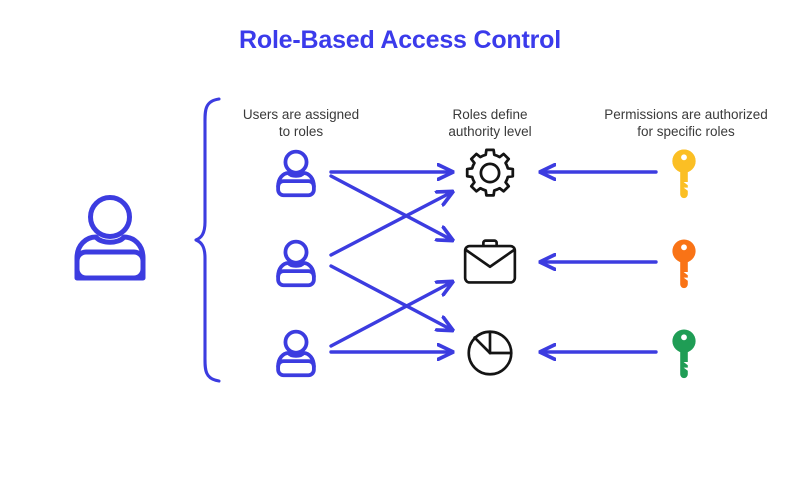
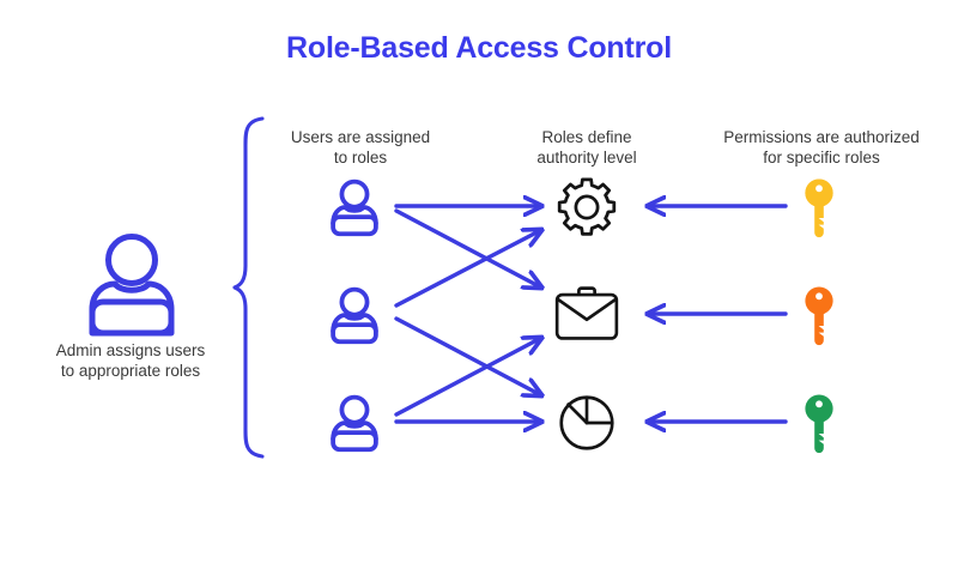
  Role-Based Access Control
  Users are assigned
  to roles
  Roles define
  authority level
  Permissions are authorized
  for specific roles
+ Admin assigns users
+ to appropriate roles
